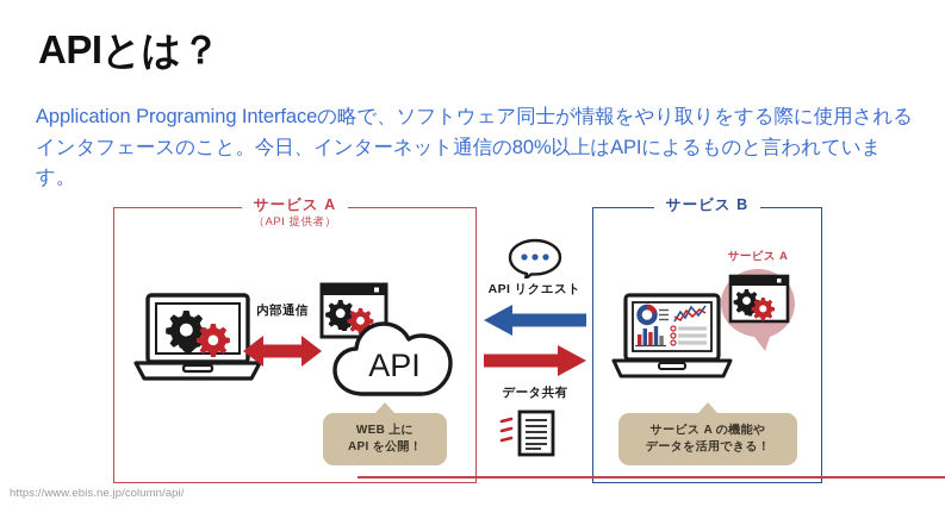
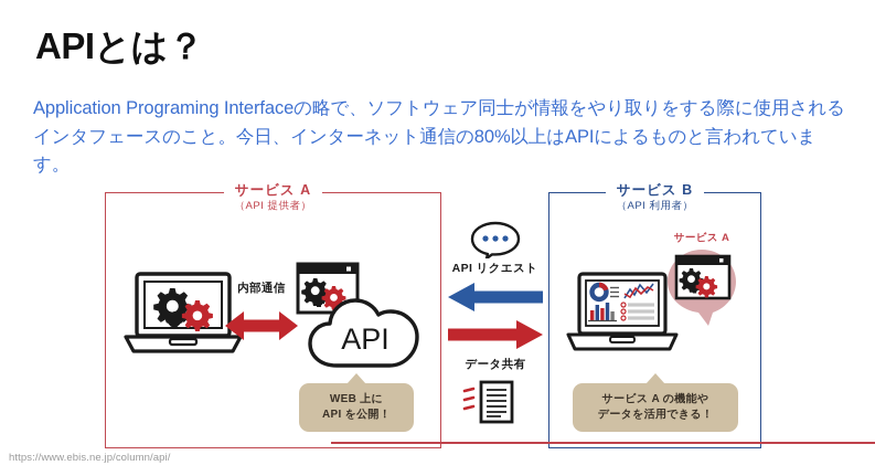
  APIとは？
  Application Programing Interfaceの略で、ソフトウェア同士が情報をやり取りをする際に使用されるインタフェースのこと。今日、インターネット通信の80%以上はAPIによるものと言われています。
  サービス A
  （API 提供者）
  内部通信
  API
  WEB 上に
  API を公開！
  API リクエスト
  データ共有
  サービス B
+ （API 利用者）
  サービス A
  サービス A の機能や
  データを活用できる！
  https://www.ebis.ne.jp/column/api/
